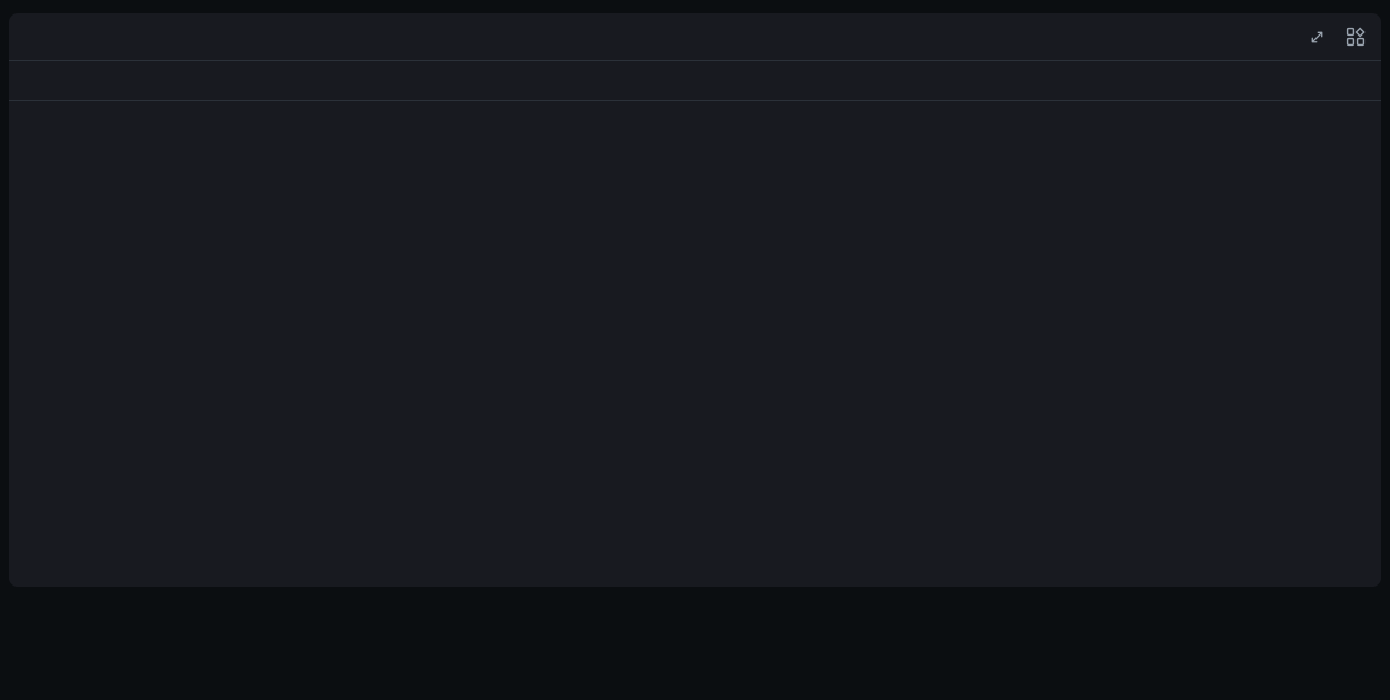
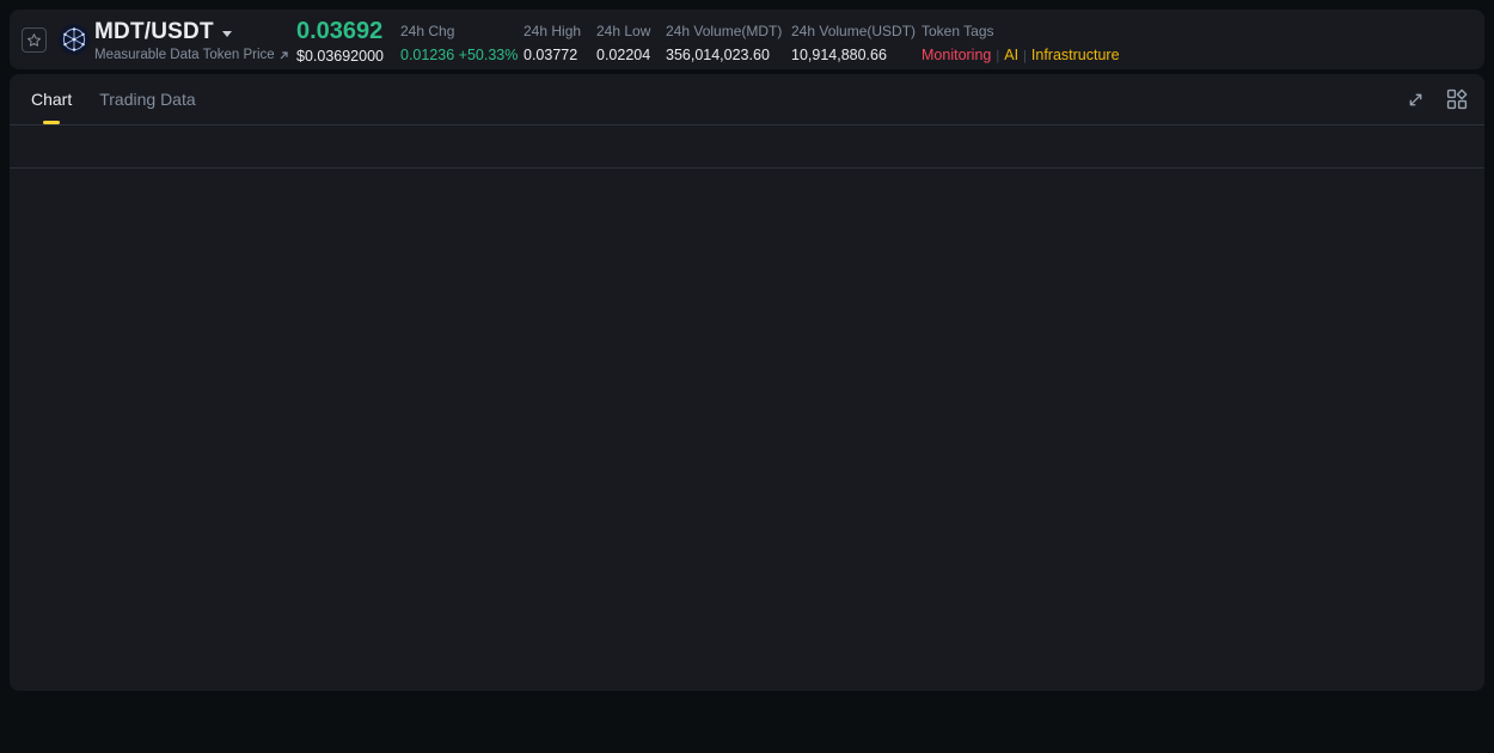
+ MDT/USDT
+ Measurable Data Token Price
+ 0.03692
+ $0.03692000
+ 24h Chg
+ 0.01236 +50.33%
+ 24h High
+ 0.03772
+ 24h Low
+ 0.02204
+ 24h Volume(MDT)
+ 356,014,023.60
+ 24h Volume(USDT)
+ 10,914,880.66
+ Token Tags
+ Monitoring | AI | Infrastructure
+ Chart
+ Trading Data
